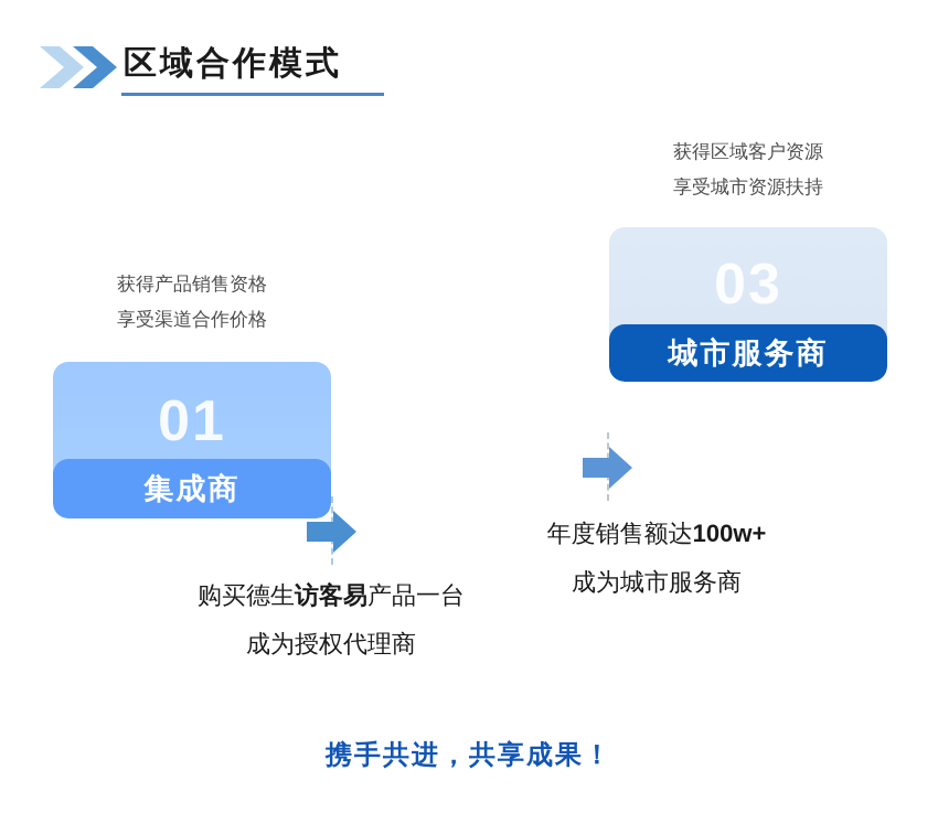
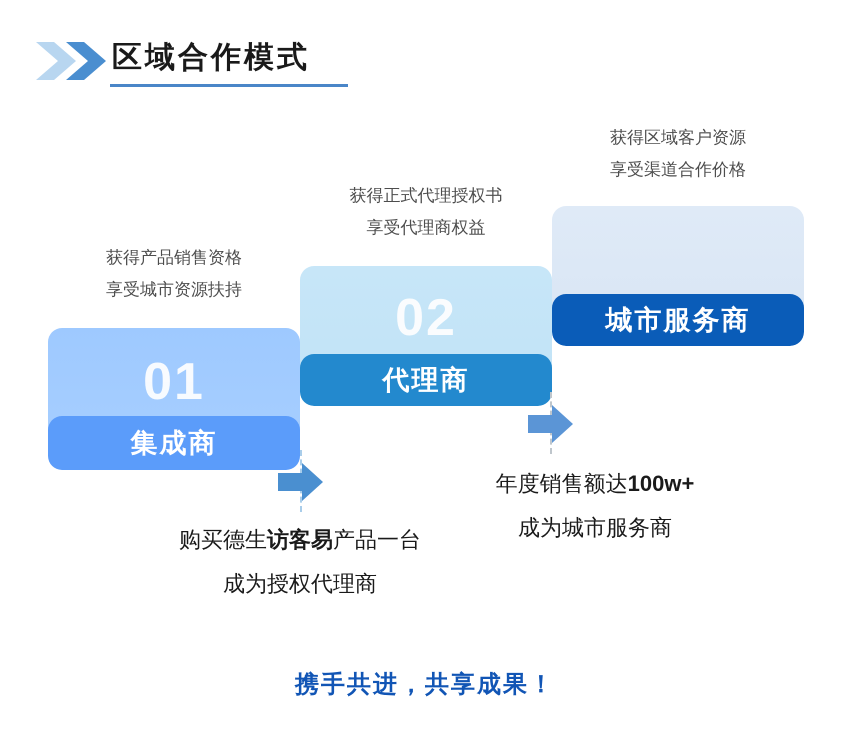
  区域合作模式
  获得产品销售资格
- 享受渠道合作价格
+ 享受城市资源扶持
  01
  集成商
+ 获得正式代理授权书
+ 享受代理商权益
+ 02
+ 代理商
  获得区域客户资源
- 享受城市资源扶持
+ 享受渠道合作价格
- 03
  城市服务商
  购买德生访客易产品一台
  成为授权代理商
  年度销售额达100w+
  成为城市服务商
  携手共进，共享成果！
